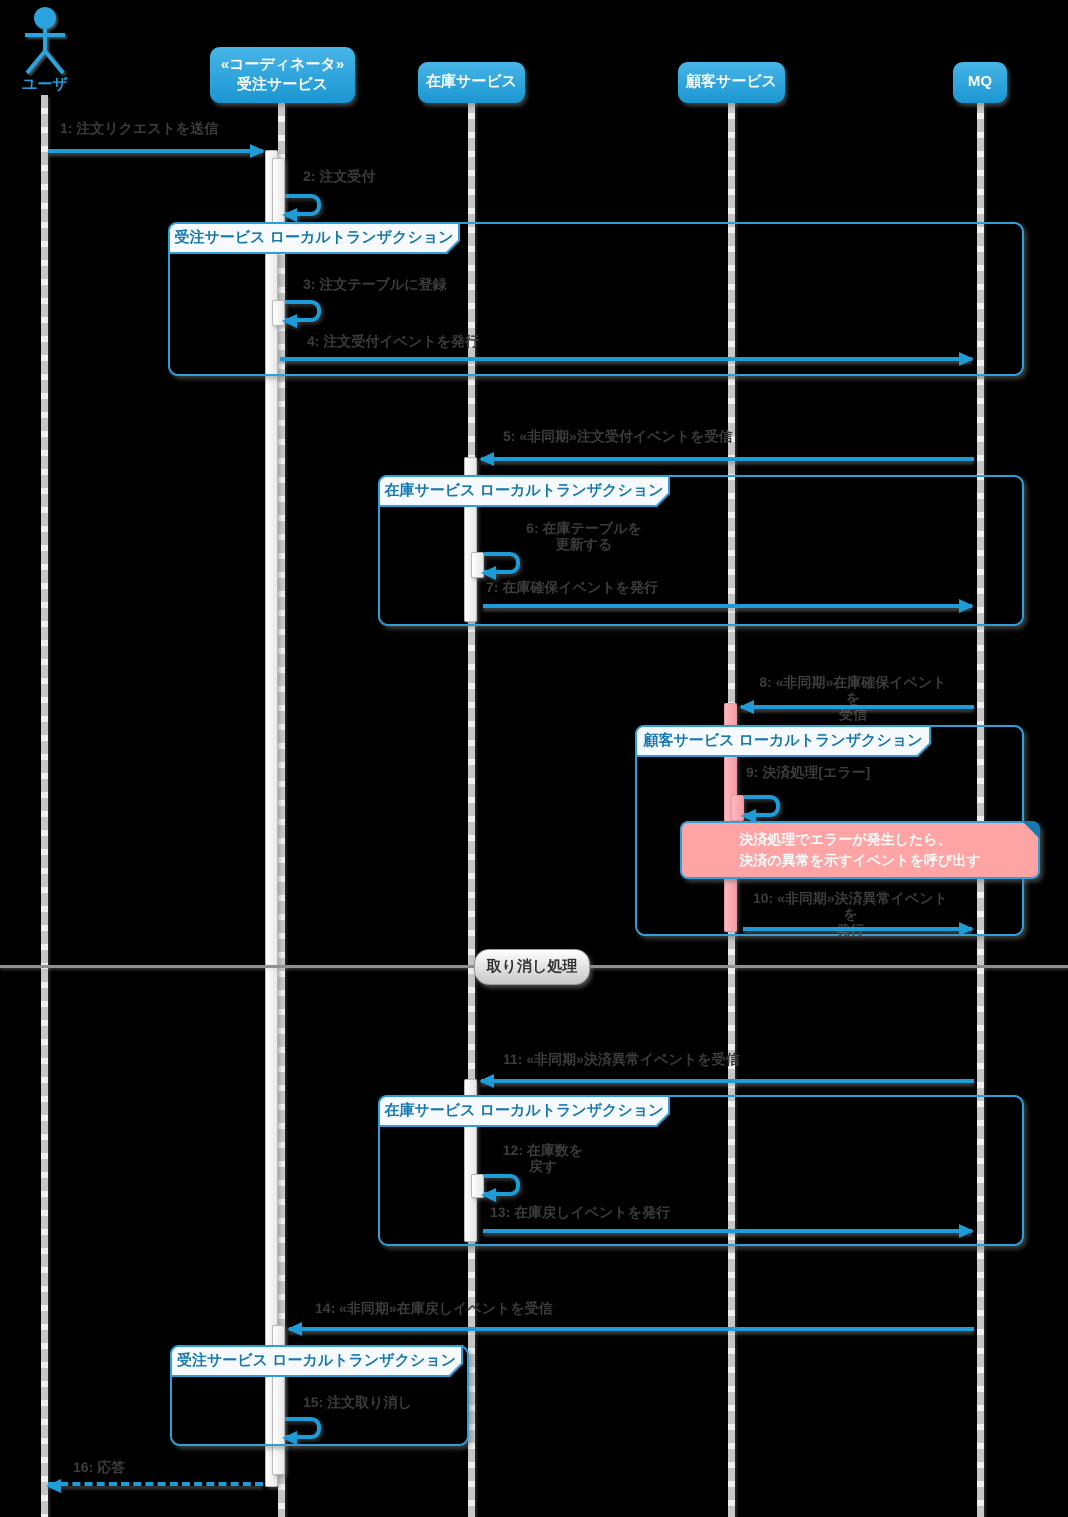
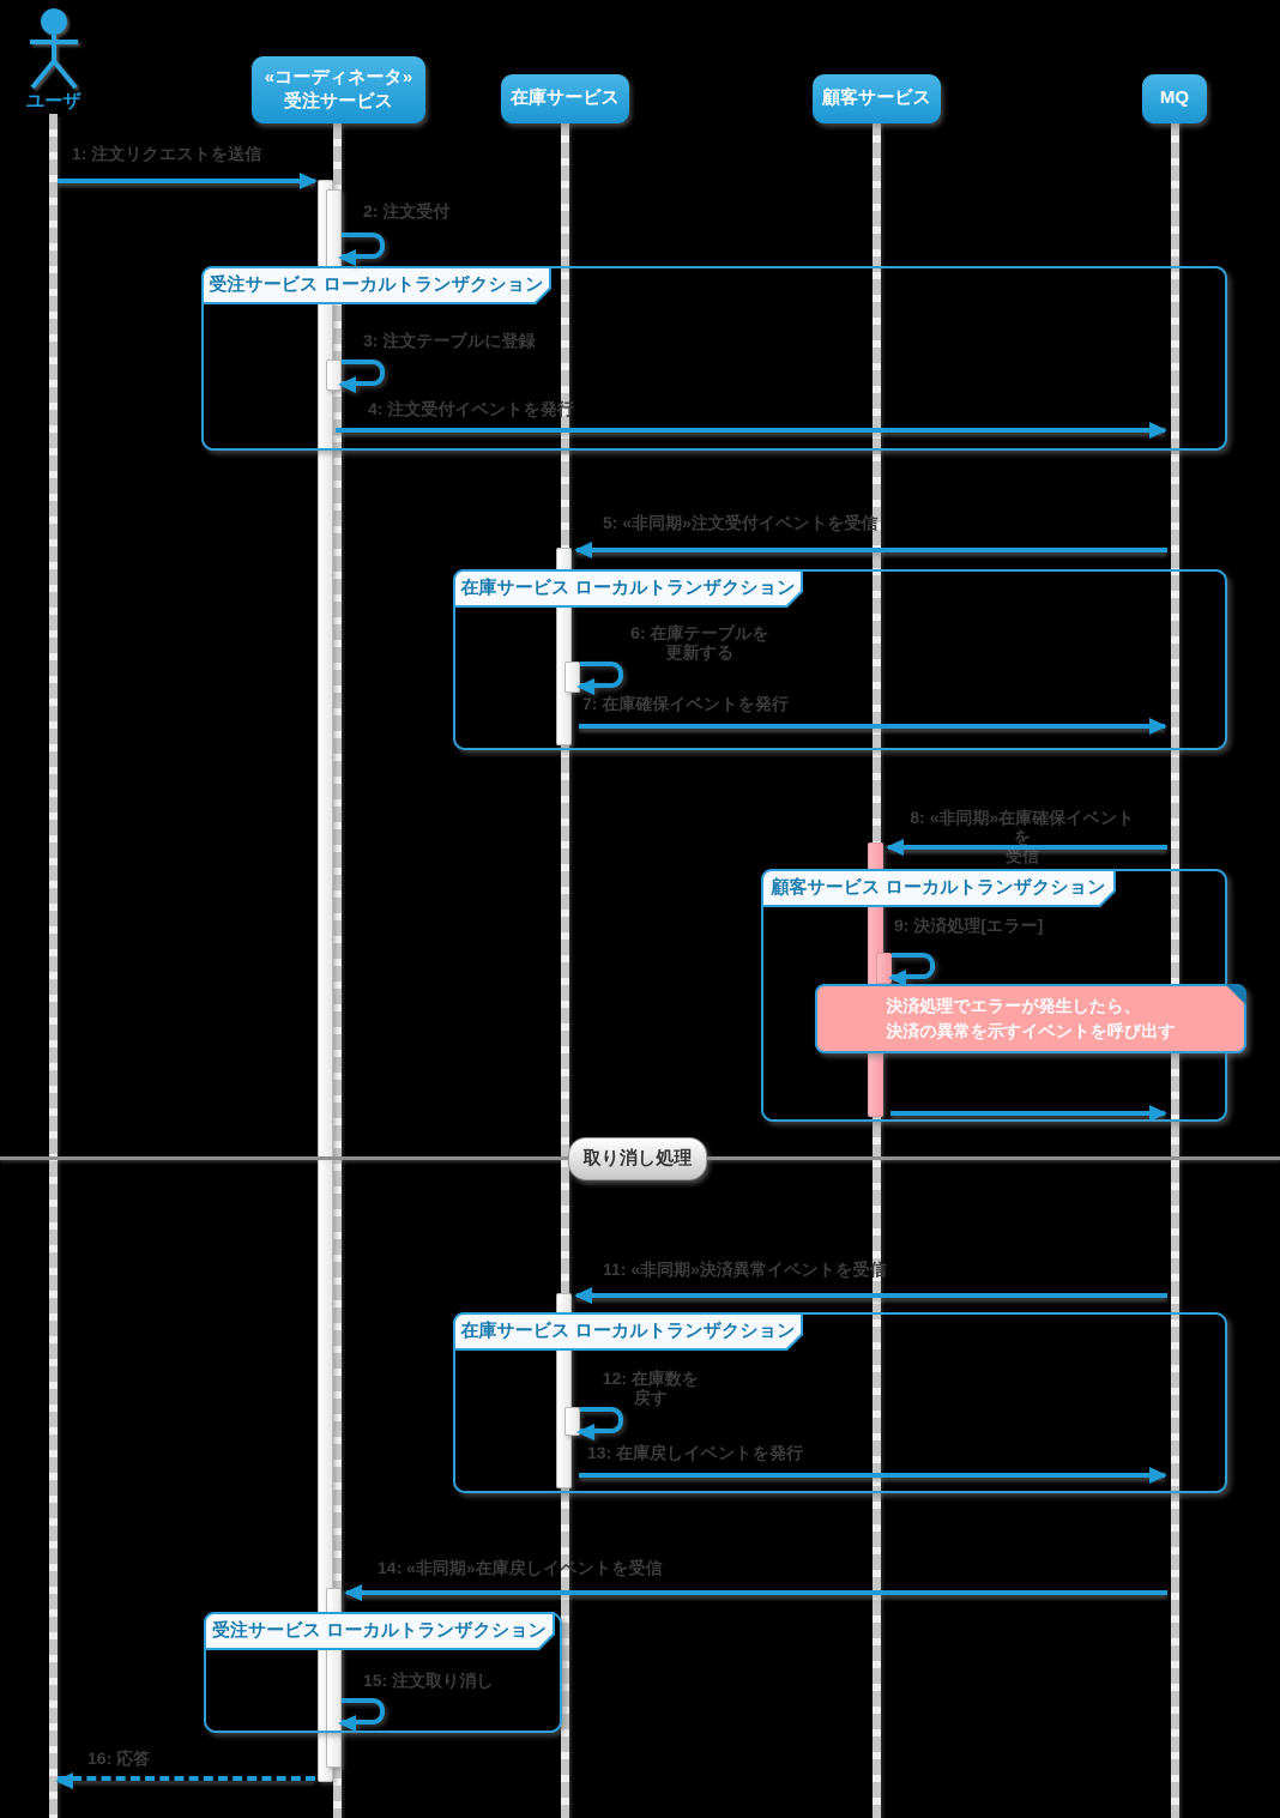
  ユーザ
  «コーディネータ»
  受注サービス
  在庫サービス
  顧客サービス
  MQ
  受注サービス ローカルトランザクション
  在庫サービス ローカルトランザクション
  顧客サービス ローカルトランザクション
  在庫サービス ローカルトランザクション
  受注サービス ローカルトランザクション
  1: 注文リクエストを送信
  2: 注文受付
  3: 注文テーブルに登録
  4: 注文受付イベントを発行
  5: «非同期»注文受付イベントを受信
  6: 在庫テーブルを
  更新する
  7: 在庫確保イベントを発行
  8: «非同期»在庫確保イベントを
  受信
  9: 決済処理[エラー]
  決済処理でエラーが発生したら、
  決済の異常を示すイベントを呼び出す
- 10: «非同期»決済異常イベントを
  取り消し処理
  11: «非同期»決済異常イベントを受信
  12: 在庫数を
  戻す
  13: 在庫戻しイベントを発行
  14: «非同期»在庫戻しイベントを受信
  15: 注文取り消し
  16: 応答
